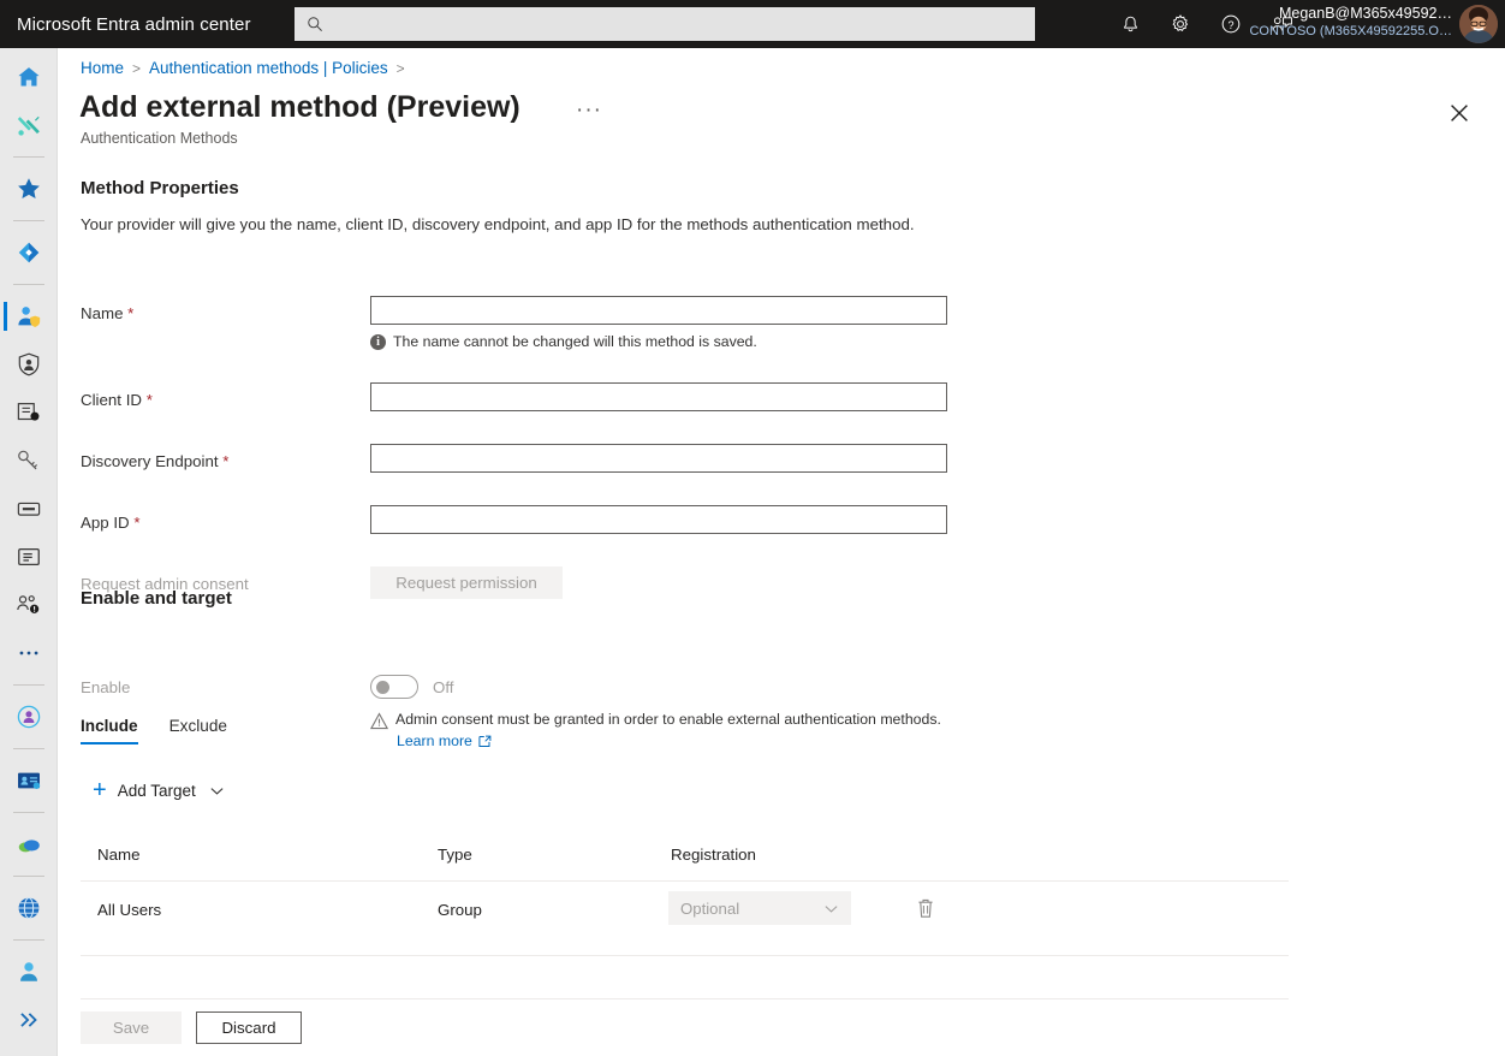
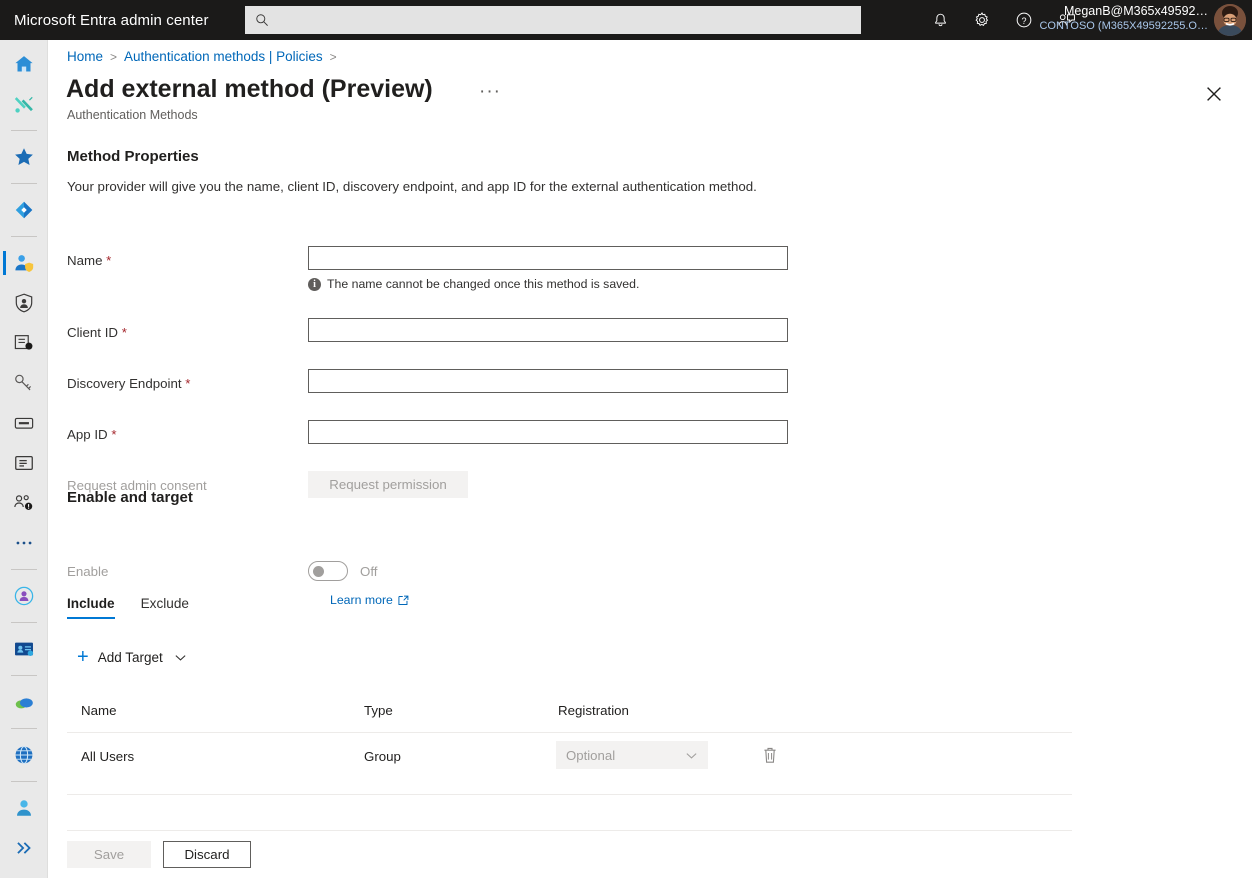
  Microsoft Entra admin center
  ?
  MeganB@M365x49592…
  CONTOSO (M365X49592255.O…
  Home
  >
  Authentication methods | Policies
  >
  Add external method (Preview)
  ···
  Authentication Methods
  Method Properties
- Your provider will give you the name, client ID, discovery endpoint, and app ID for the methods authentication method.
+ Your provider will give you the name, client ID, discovery endpoint, and app ID for the external authentication method.
  Name *
  i
- The name cannot be changed will this method is saved.
+ The name cannot be changed once this method is saved.
  Client ID *
  Discovery Endpoint *
  App ID *
  Request admin consent
  Request permission
  Enable and target
  Enable
  Off
- Admin consent must be granted in order to enable external authentication methods.
  Learn more
  Include
  Exclude
  +
  Add Target
  Name
  Type
  Registration
  All Users
  Group
  Optional
  Save
  Discard
